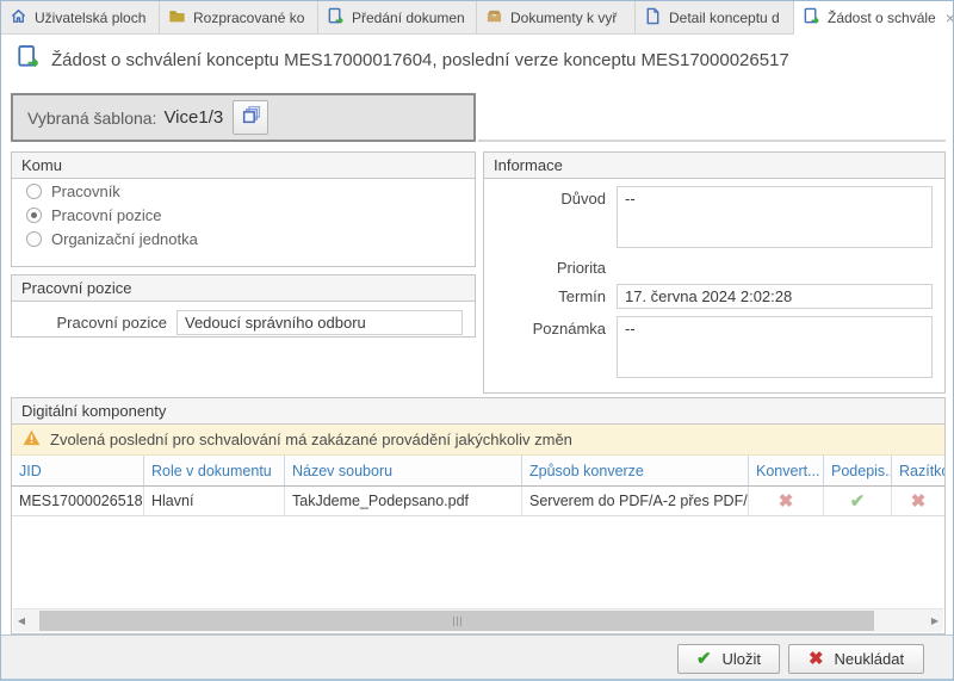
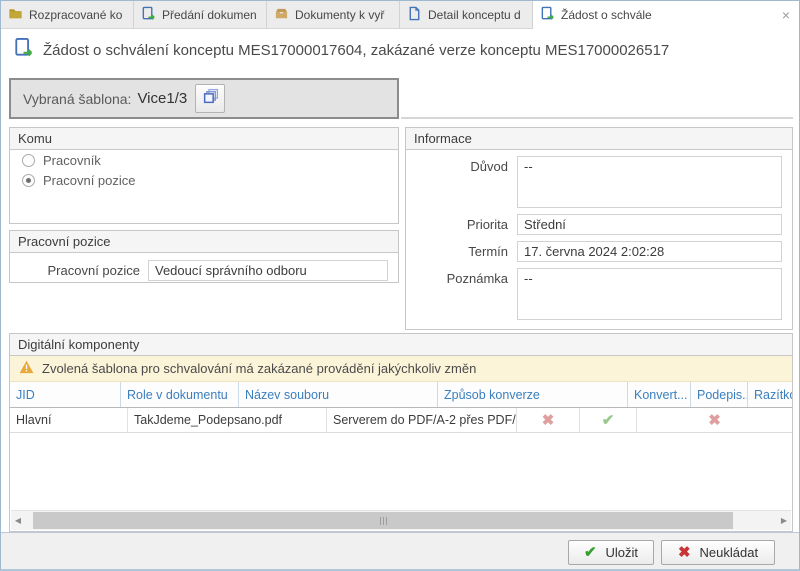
- Uživatelská ploch
  Rozpracované ko
  Předání dokumen
  Dokumenty k vyř
  Detail konceptu d
  Žádost o schvále
  ×
- Žádost o schválení konceptu MES17000017604, poslední verze konceptu MES17000026517
+ Žádost o schválení konceptu MES17000017604, zakázané verze konceptu MES17000026517
  Vybraná šablona:
  Vice1/3
  Komu
  Pracovník
  Pracovní pozice
- Organizační jednotka
  Pracovní pozice
  Pracovní pozice
  Vedoucí správního odboru
  Informace
  Důvod
  --
  Priorita
+ Střední
  Termín
  17. června 2024 2:02:28
  Poznámka
  --
  Digitální komponenty
- Zvolená poslední pro schvalování má zakázané provádění jakýchkoliv změn
+ Zvolená šablona pro schvalování má zakázané provádění jakýchkoliv změn
  JID
  Role v dokumentu
  Název souboru
  Způsob konverze
  Konvert...
  Podepis..
- MES17000026518
  Hlavní
  TakJdeme_Podepsano.pdf
  Serverem do PDF/A-2 přes PDF/
  ◀
  ▶
  Uložit
  Neukládat
